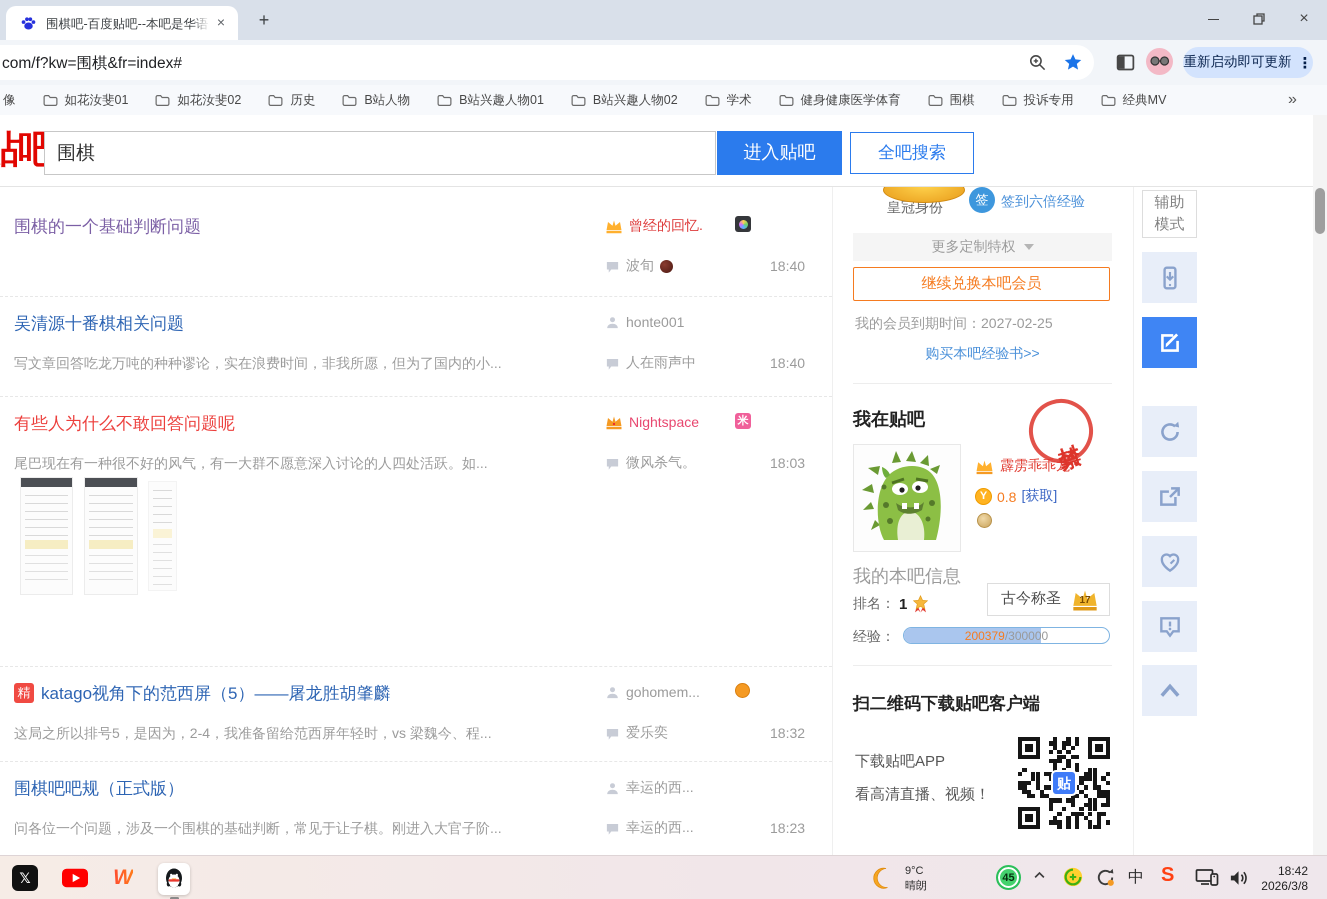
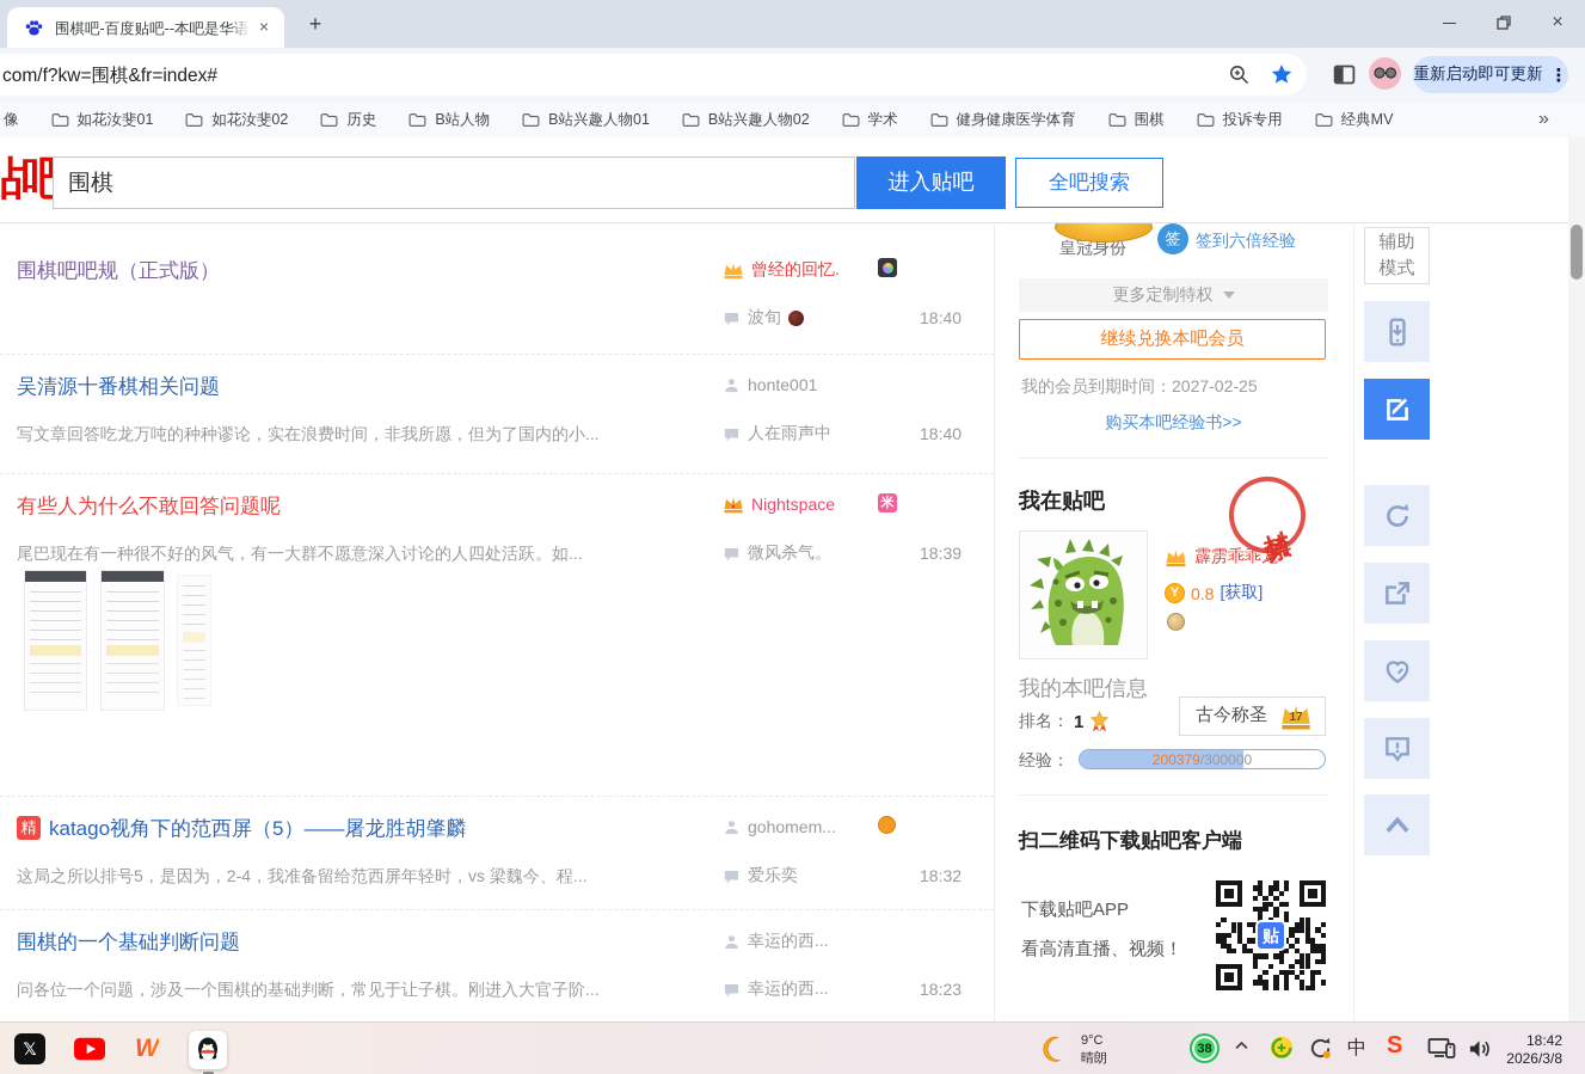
  围棋吧-百度贴吧--本吧是华
  ×
  +
  ×
  com/f?kw=围棋&fr=index#
  重新启动即可更新
  ⋮
  像
  如花汝斐01
  如花汝斐02
  历史
  B站人物
  B站兴趣人物01
  B站兴趣人物02
  学术
  健身健康医学体育
  围棋
  投诉专用
  经典MV
  »
  贴吧
  围棋
  进入贴吧
  全吧搜索
- 围棋的一个基础判断问题
+ 围棋吧吧规（正式版）
  曾经的回忆.
  波旬
  18:40
  吴清源十番棋相关问题
  写文章回答吃龙万吨的种种谬论，实在浪费时间，非我所愿，但为了国内的小...
  honte001
  人在雨声中
  18:40
  有些人为什么不敢回答问题呢
  尾巴现在有一种很不好的风气，有一大群不愿意深入讨论的人四处活跃。如...
  Nightspace
  米
  微风杀气。
- 18:03
+ 18:39
  精 katago视角下的范西屏（5）——屠龙胜胡肇麟
  这局之所以排号5，是因为，2-4，我准备留给范西屏年轻时，vs 梁魏今、程...
  gohomem...
  爱乐奕
  18:32
- 围棋吧吧规（正式版）
+ 围棋的一个基础判断问题
  问各位一个问题，涉及一个围棋的基础判断，常见于让子棋。刚进入大官子阶...
  幸运的西...
  幸运的西...
  18:23
  皇冠身份
  签
  签到六倍经验
  更多定制特权
  继续兑换本吧会员
  我的会员到期时间：2027-02-25
  购买本吧经验书>>
  我在贴吧
  霹雳乖乖龙
  Y
  0.8
  [获取]
  我的本吧信息
  排名：
  1
  古今称圣
  17
  经验：
  200379/300000
  扫二维码下载贴吧客户端
  下载贴吧APP
  看高清直播、视频！
  贴
  辅助模式
  𝕏
  W
  9°C
  晴朗
- 45
+ 38
  中
  S
  18:42
  2026/3/8
